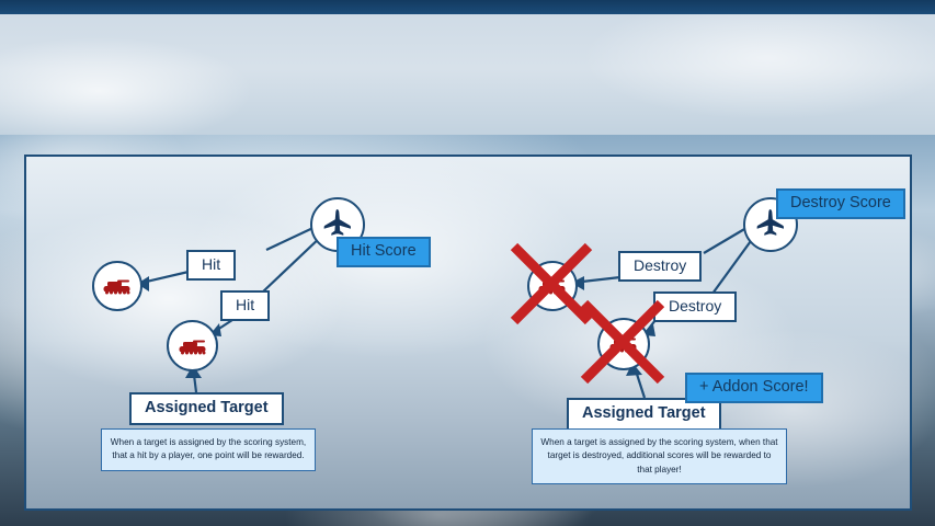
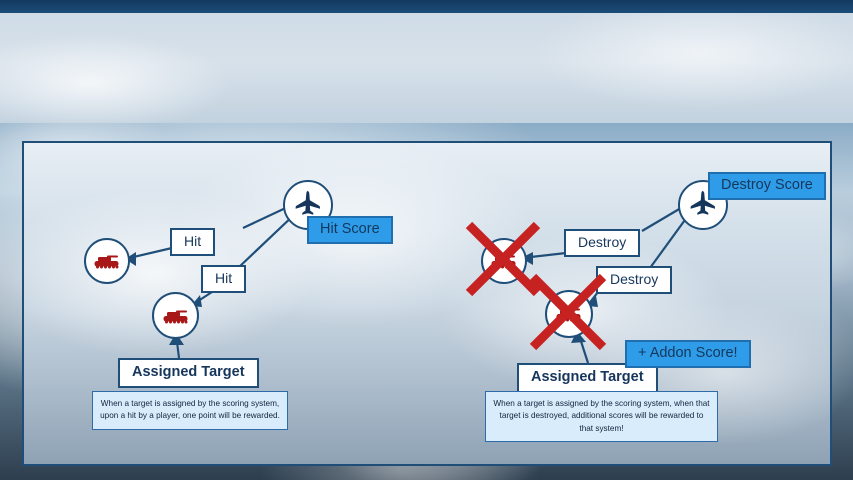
  Hit Score
  Hit
  Hit
  Assigned Target
- When a target is assigned by the scoring system, that a hit by a player, one point will be rewarded.
+ When a target is assigned by the scoring system, upon a hit by a player, one point will be rewarded.
  Destroy Score
  Destroy
  Destroy
  Assigned Target
  + Addon Score!
- When a target is assigned by the scoring system, when that target is destroyed, additional scores will be rewarded to that player!
+ When a target is assigned by the scoring system, when that target is destroyed, additional scores will be rewarded to that system!
